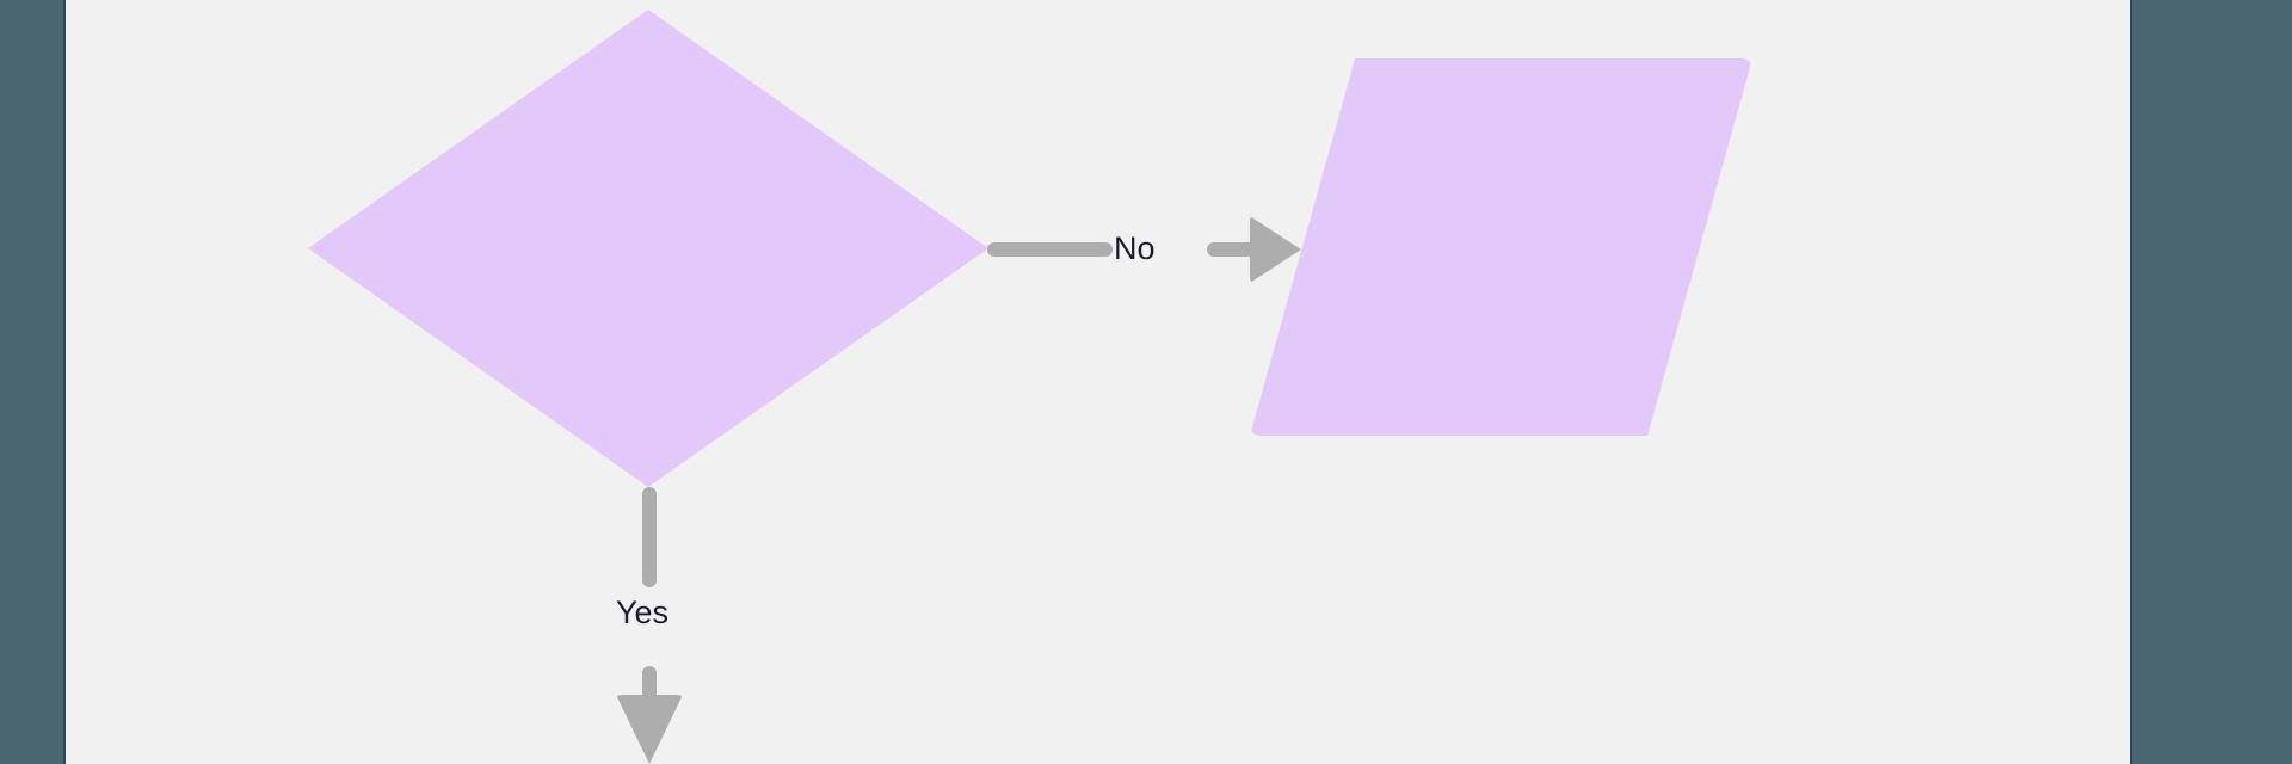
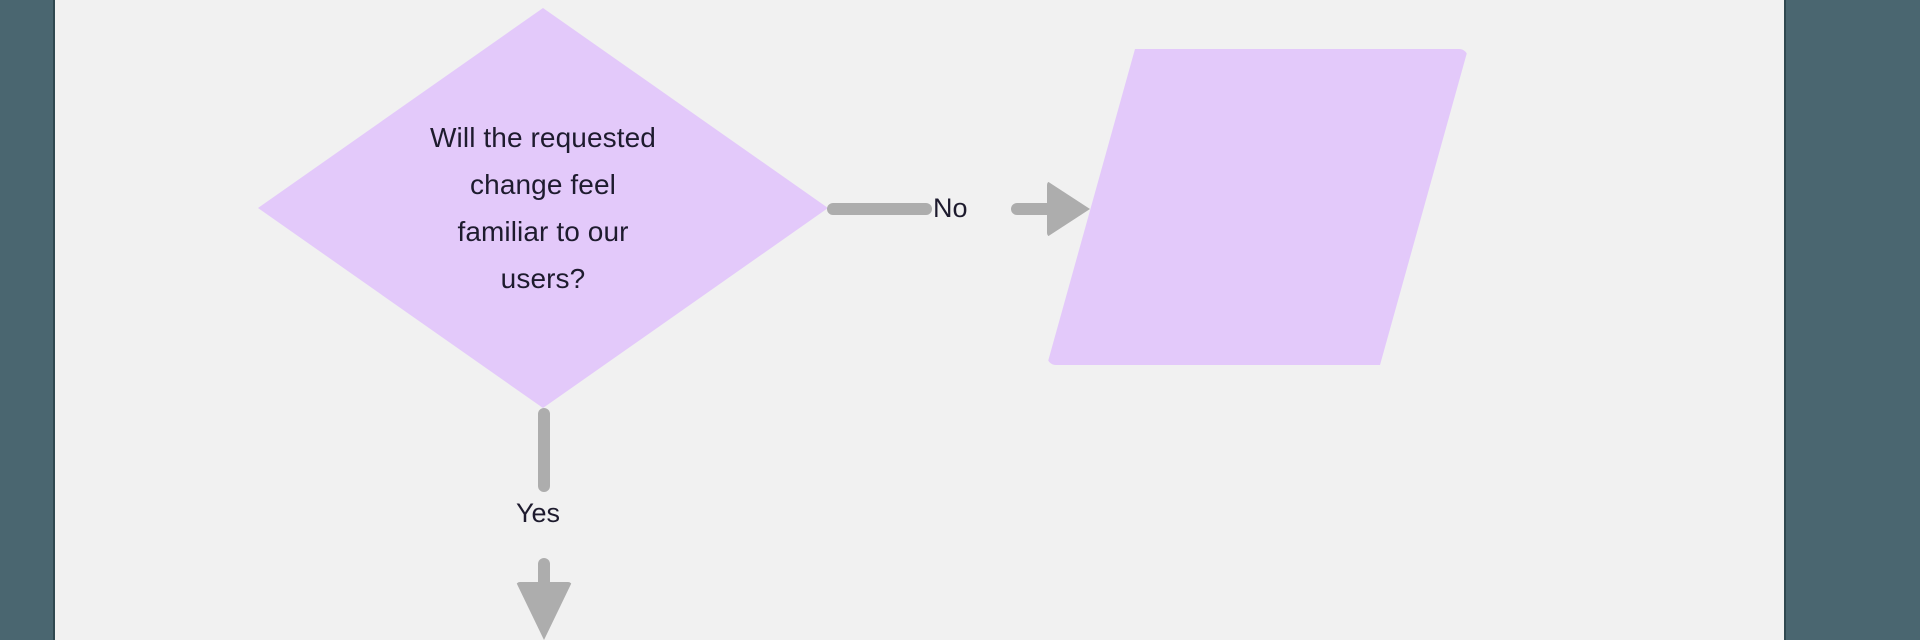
+ Will the requested
+ change feel
+ familiar to our
+ users?
  No
  Yes
